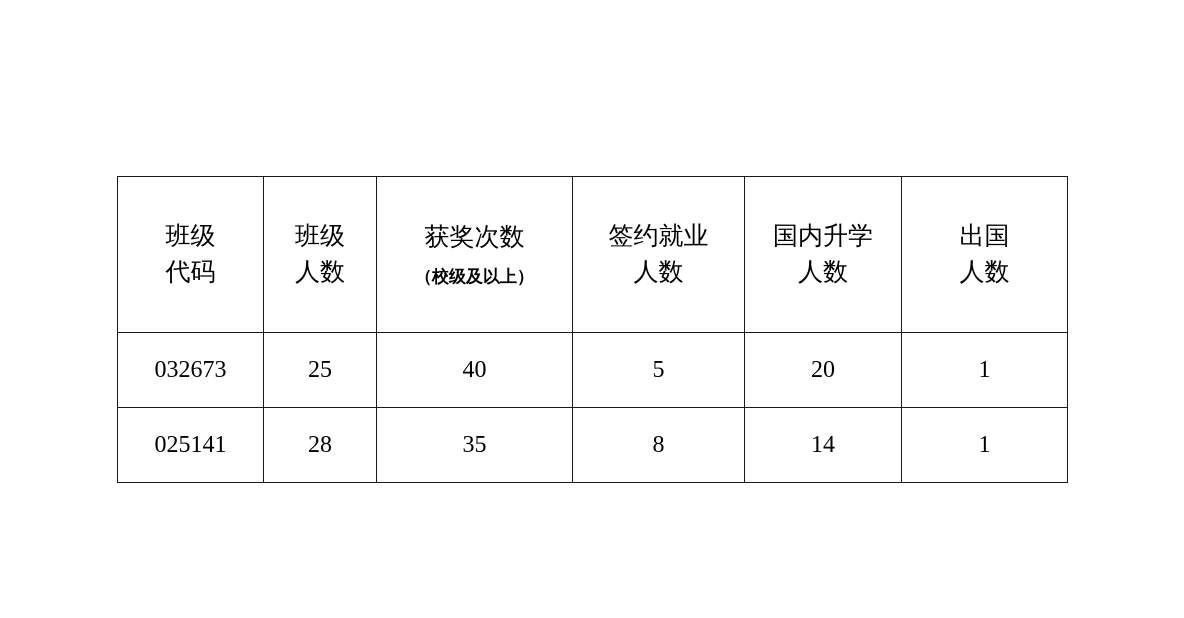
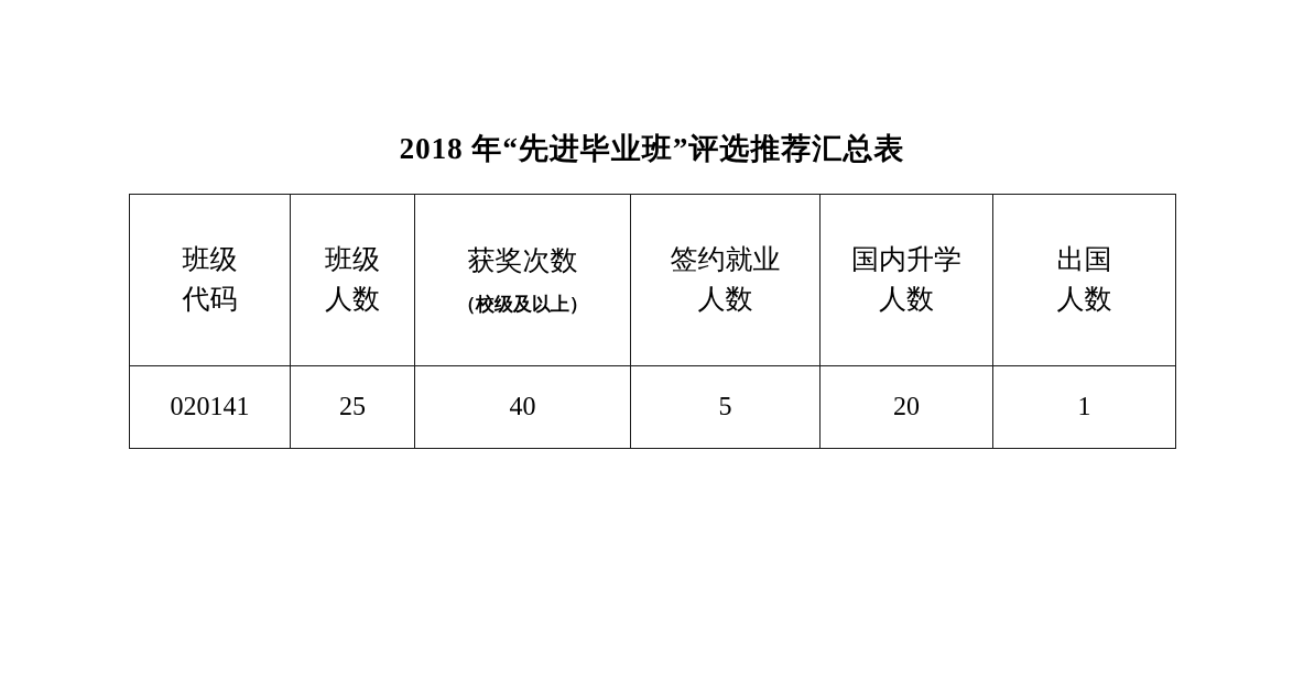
+ 2018 年“先进毕业班”评选推荐汇总表
  班级 代码	班级 人数	获奖次数 （校级及以上）	签约就业 人数	国内升学 人数	出国 人数
- 032673	25	40	5	20	1
+ 020141	25	40	5	20	1
- 025141	28	35	8	14	1
